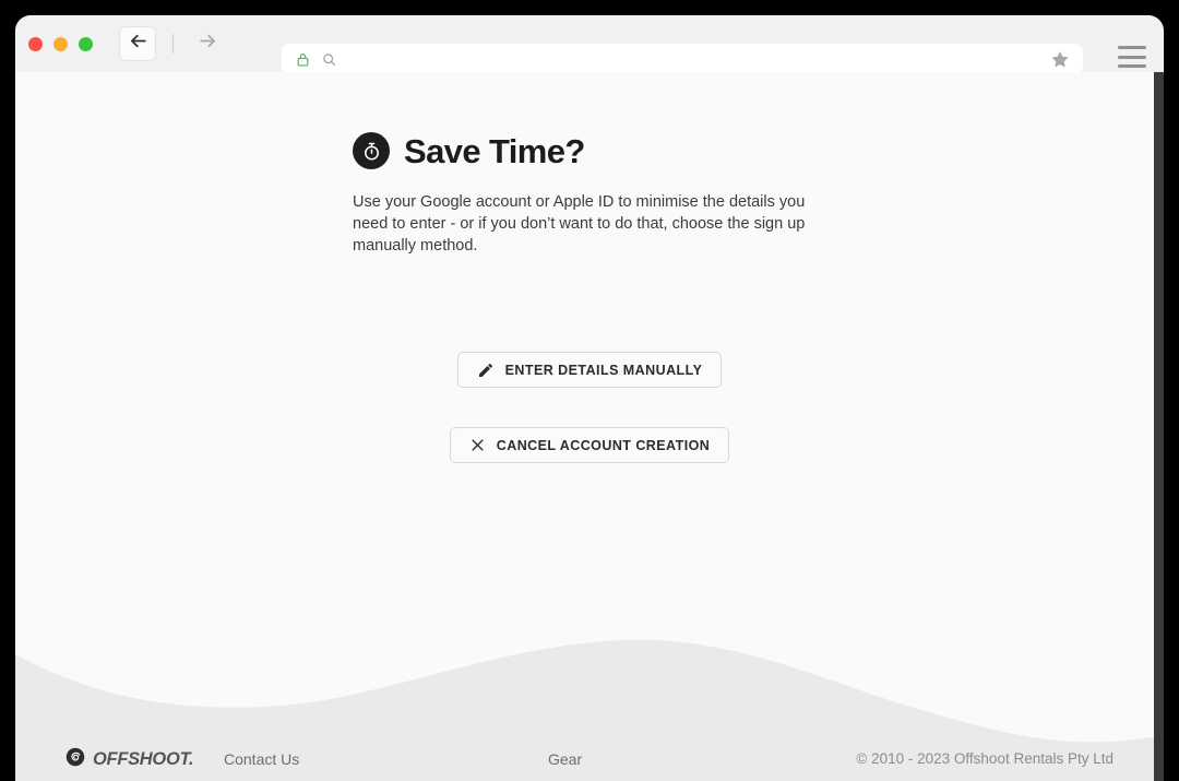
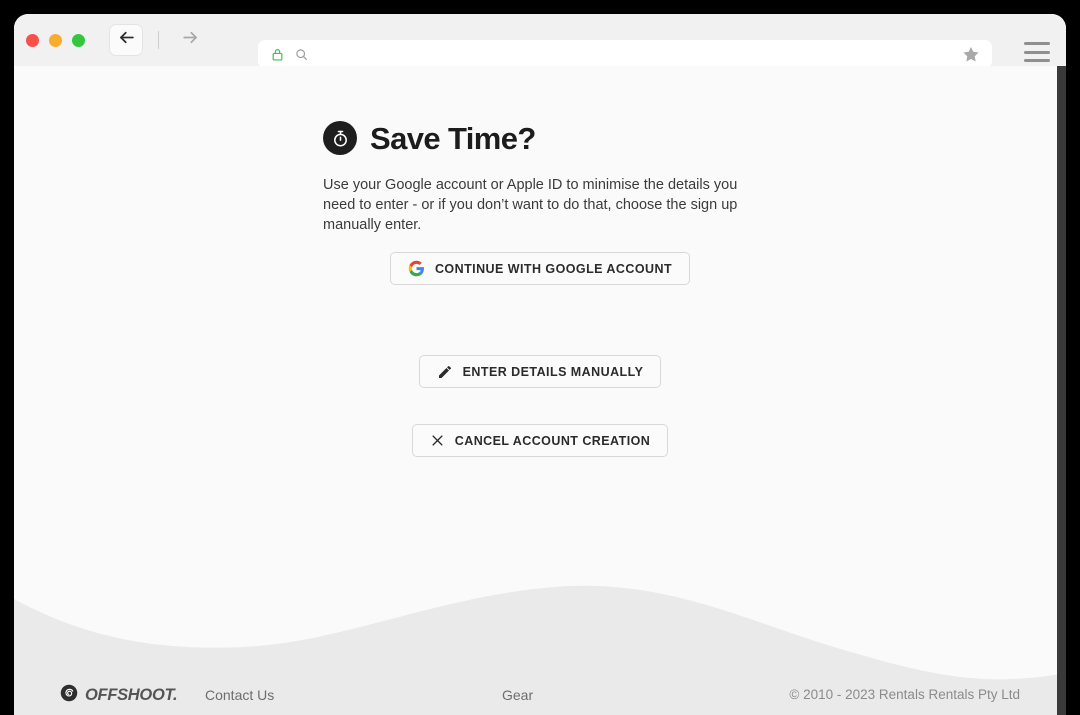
  Save Time?
- Use your Google account or Apple ID to minimise the details you need to enter - or if you don’t want to do that, choose the sign up manually method.
+ Use your Google account or Apple ID to minimise the details you need to enter - or if you don’t want to do that, choose the sign up manually enter.
+ CONTINUE WITH GOOGLE ACCOUNT
  ENTER DETAILS MANUALLY
  CANCEL ACCOUNT CREATION
  OFFSHOOT.
  Contact Us
  Gear
- © 2010 - 2023 Offshoot Rentals Pty Ltd
+ © 2010 - 2023 Rentals Rentals Pty Ltd
